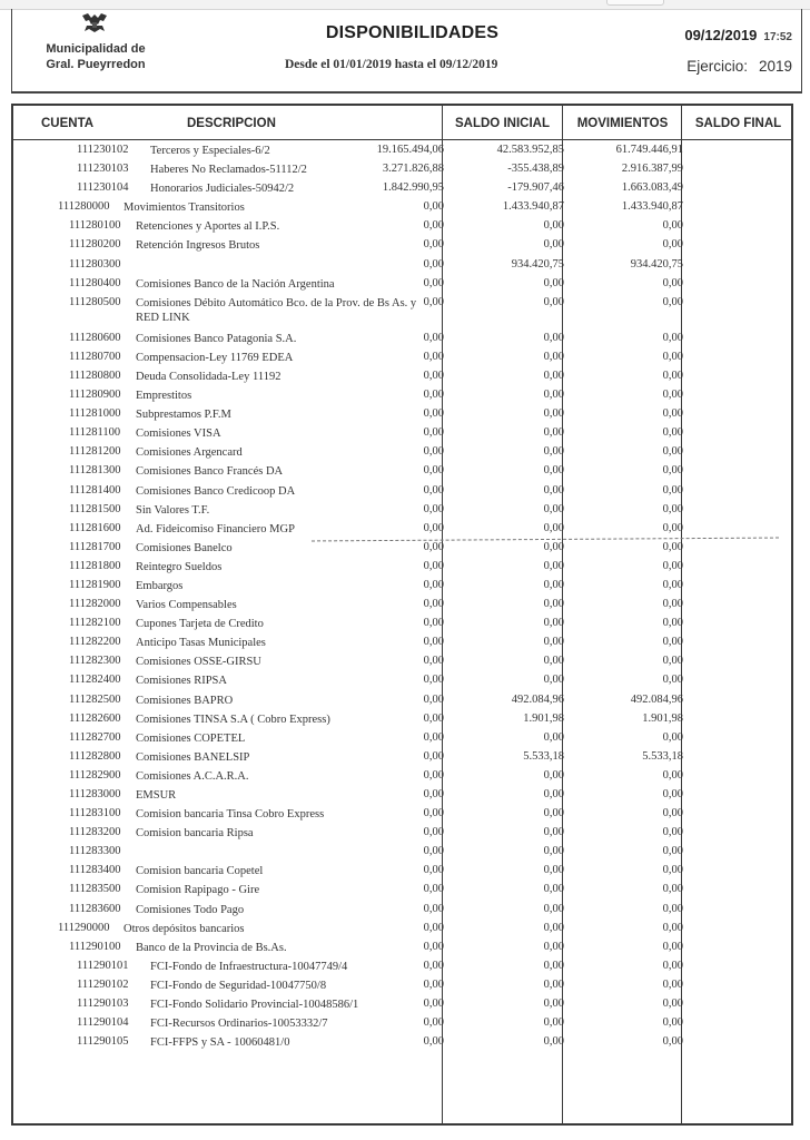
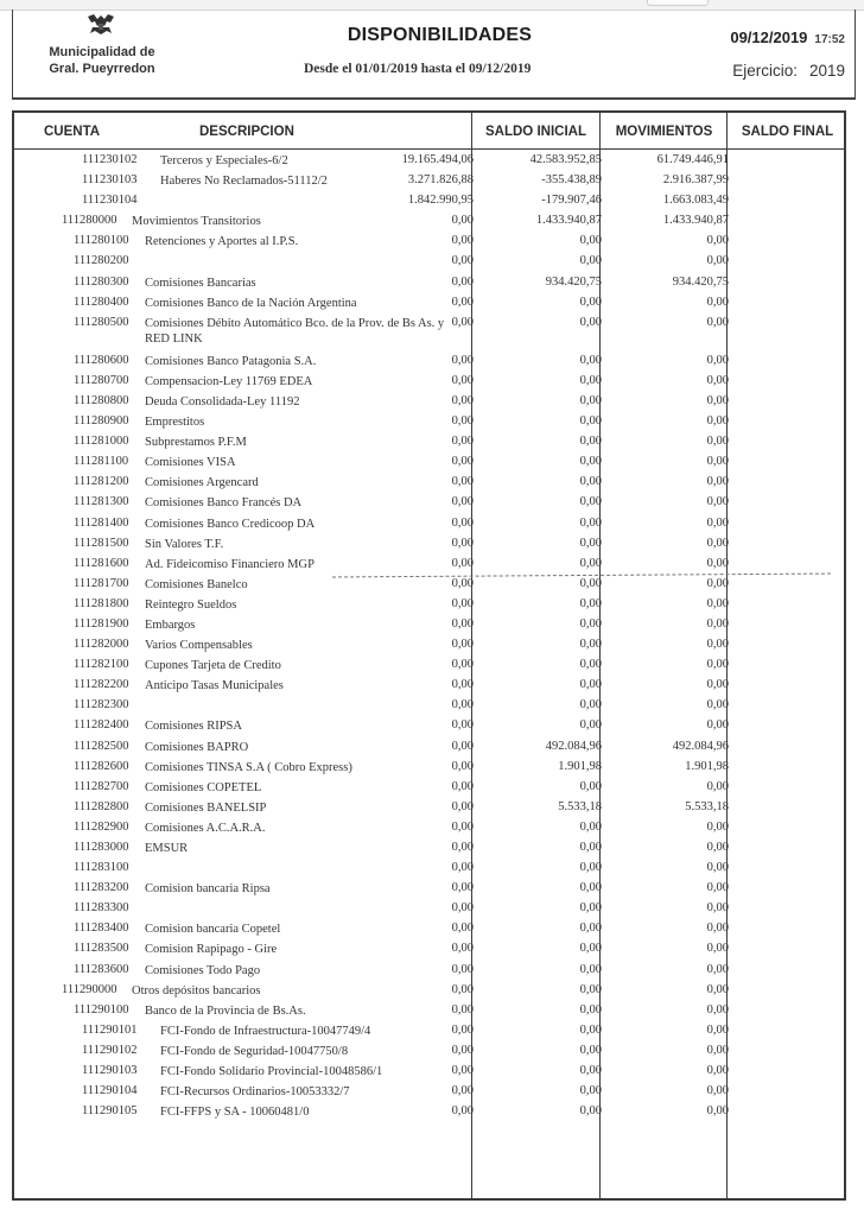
  Municipalidad de
  Gral. Pueyrredon
  DISPONIBILIDADES
  Desde el 01/01/2019 hasta el 09/12/2019
  09/12/2019 17:52
  Ejercicio: 2019
  CUENTA
  DESCRIPCION
  SALDO INICIAL
  MOVIMIENTOS
  SALDO FINAL
  111230102
  Terceros y Especiales-6/2
  19.165.494,06
  42.583.952,85
  61.749.446,91
  111230103
  Haberes No Reclamados-51112/2
  3.271.826,88
  -355.438,89
  2.916.387,99
  111230104
- Honorarios Judiciales-50942/2
  1.842.990,95
  -179.907,46
  1.663.083,49
  111280000
  Movimientos Transitorios
  0,00
  1.433.940,87
  1.433.940,87
  111280100
  Retenciones y Aportes al I.P.S.
  0,00
  0,00
  0,00
  111280200
- Retención Ingresos Brutos
  0,00
  0,00
  0,00
  111280300
+ Comisiones Bancarias
  0,00
  934.420,75
  934.420,75
  111280400
  Comisiones Banco de la Nación Argentina
  0,00
  0,00
  0,00
  111280500
  Comisiones Débito Automático Bco. de la Prov. de Bs As. y RED LINK
  0,00
  0,00
  0,00
  111280600
  Comisiones Banco Patagonia S.A.
  0,00
  0,00
  0,00
  111280700
  Compensacion-Ley 11769 EDEA
  0,00
  0,00
  0,00
  111280800
  Deuda Consolidada-Ley 11192
  0,00
  0,00
  0,00
  111280900
  Emprestitos
  0,00
  0,00
  0,00
  111281000
  Subprestamos P.F.M
  0,00
  0,00
  0,00
  111281100
  Comisiones VISA
  0,00
  0,00
  0,00
  111281200
  Comisiones Argencard
  0,00
  0,00
  0,00
  111281300
  Comisiones Banco Francés DA
  0,00
  0,00
  0,00
  111281400
  Comisiones Banco Credicoop DA
  0,00
  0,00
  0,00
  111281500
  Sin Valores T.F.
  0,00
  0,00
  0,00
  111281600
  Ad. Fideicomiso Financiero MGP
  0,00
  0,00
  0,00
  111281700
  Comisiones Banelco
  0,00
  0,00
  0,00
  111281800
  Reintegro Sueldos
  0,00
  0,00
  0,00
  111281900
  Embargos
  0,00
  0,00
  0,00
  111282000
  Varios Compensables
  0,00
  0,00
  0,00
  111282100
  Cupones Tarjeta de Credito
  0,00
  0,00
  0,00
  111282200
  Anticipo Tasas Municipales
  0,00
  0,00
  0,00
  111282300
- Comisiones OSSE-GIRSU
  0,00
  0,00
  0,00
  111282400
  Comisiones RIPSA
  0,00
  0,00
  0,00
  111282500
  Comisiones BAPRO
  0,00
  492.084,96
  492.084,96
  111282600
  Comisiones TINSA S.A ( Cobro Express)
  0,00
  1.901,98
  1.901,98
  111282700
  Comisiones COPETEL
  0,00
  0,00
  0,00
  111282800
  Comisiones BANELSIP
  0,00
  5.533,18
  5.533,18
  111282900
  Comisiones A.C.A.R.A.
  0,00
  0,00
  0,00
  111283000
  EMSUR
  0,00
  0,00
  0,00
  111283100
- Comision bancaria Tinsa Cobro Express
  0,00
  0,00
  0,00
  111283200
  Comision bancaria Ripsa
  0,00
  0,00
  0,00
  111283300
  0,00
  0,00
  0,00
  111283400
  Comision bancaria Copetel
  0,00
  0,00
  0,00
  111283500
  Comision Rapipago - Gire
  0,00
  0,00
  0,00
  111283600
  Comisiones Todo Pago
  0,00
  0,00
  0,00
  111290000
  Otros depósitos bancarios
  0,00
  0,00
  0,00
  111290100
  Banco de la Provincia de Bs.As.
  0,00
  0,00
  0,00
  111290101
  FCI-Fondo de Infraestructura-10047749/4
  0,00
  0,00
  0,00
  111290102
  FCI-Fondo de Seguridad-10047750/8
  0,00
  0,00
  0,00
  111290103
  FCI-Fondo Solidario Provincial-10048586/1
  0,00
  0,00
  0,00
  111290104
  FCI-Recursos Ordinarios-10053332/7
  0,00
  0,00
  0,00
  111290105
  FCI-FFPS y SA - 10060481/0
  0,00
  0,00
  0,00
